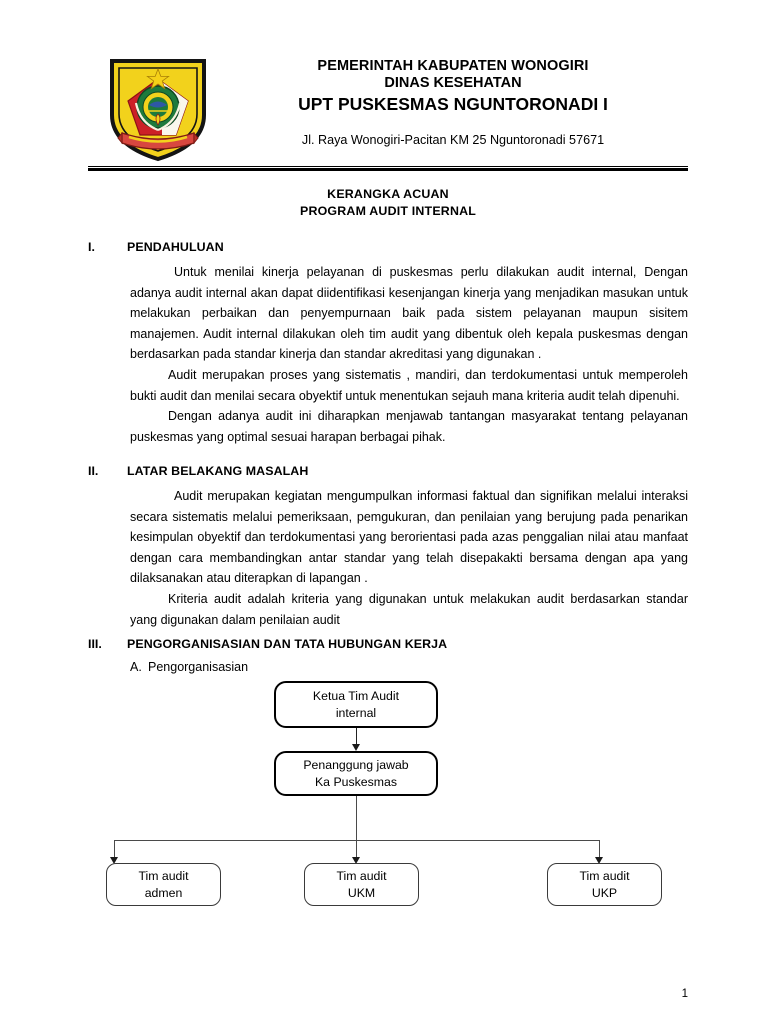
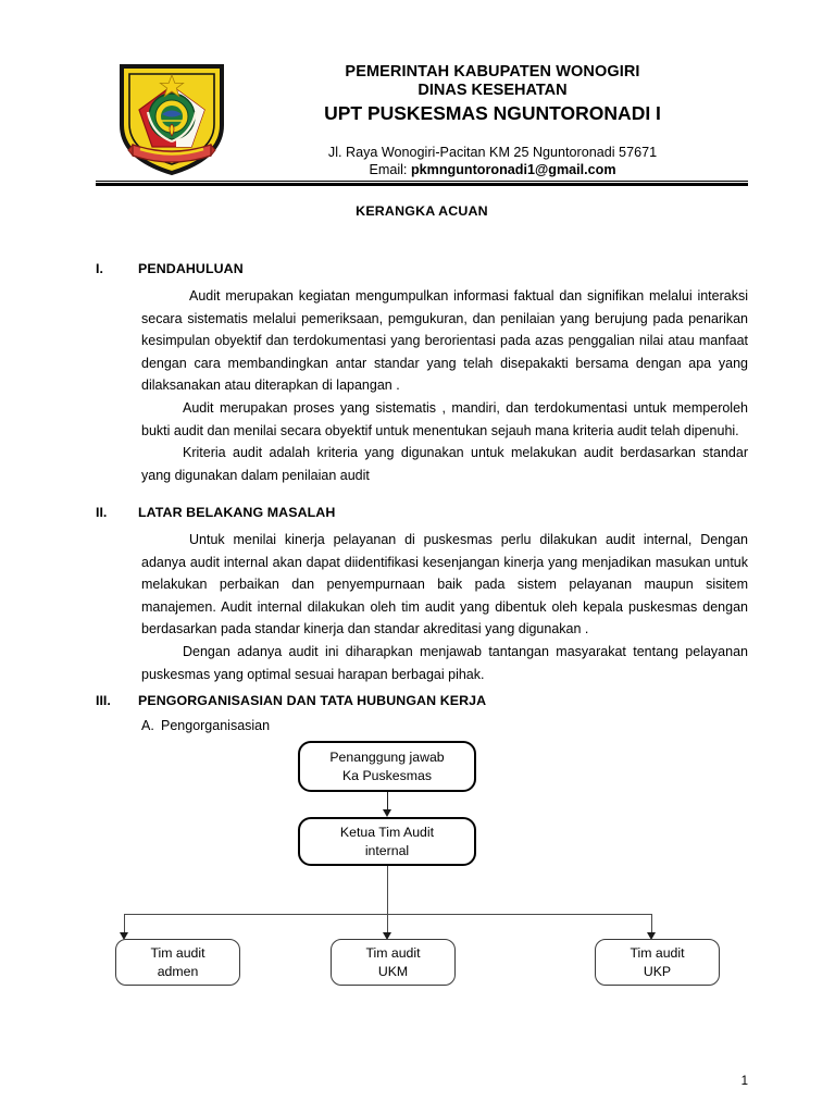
  PEMERINTAH KABUPATEN WONOGIRI
  DINAS KESEHATAN
  UPT PUSKESMAS NGUNTORONADI I
  Jl. Raya Wonogiri-Pacitan KM 25 Nguntoronadi 57671
+ Email: pkmnguntoronadi1@gmail.com
  KERANGKA ACUAN
- PROGRAM AUDIT INTERNAL
  I.
  PENDAHULUAN
- Untuk menilai kinerja pelayanan di puskesmas perlu dilakukan audit internal, Dengan adanya audit internal akan dapat diidentifikasi kesenjangan kinerja yang menjadikan masukan untuk melakukan perbaikan dan penyempurnaan baik pada sistem pelayanan maupun sisitem manajemen. Audit internal dilakukan oleh tim audit yang dibentuk oleh kepala puskesmas dengan berdasarkan pada standar kinerja dan standar akreditasi yang digunakan .
+ Audit merupakan kegiatan mengumpulkan informasi faktual dan signifikan melalui interaksi secara sistematis melalui pemeriksaan, pemgukuran, dan penilaian yang berujung pada penarikan kesimpulan obyektif dan terdokumentasi yang berorientasi pada azas penggalian nilai atau manfaat dengan cara membandingkan antar standar yang telah disepakakti bersama dengan apa yang dilaksanakan atau diterapkan di lapangan .
  Audit merupakan proses yang sistematis , mandiri, dan terdokumentasi untuk memperoleh bukti audit dan menilai secara obyektif untuk menentukan sejauh mana kriteria audit telah dipenuhi.
- Dengan adanya audit ini diharapkan menjawab tantangan masyarakat tentang pelayanan puskesmas yang optimal sesuai harapan berbagai pihak.
+ Kriteria audit adalah kriteria yang digunakan untuk melakukan audit berdasarkan standar yang digunakan dalam penilaian audit
  II.
  LATAR BELAKANG MASALAH
- Audit merupakan kegiatan mengumpulkan informasi faktual dan signifikan melalui interaksi secara sistematis melalui pemeriksaan, pemgukuran, dan penilaian yang berujung pada penarikan kesimpulan obyektif dan terdokumentasi yang berorientasi pada azas penggalian nilai atau manfaat dengan cara membandingkan antar standar yang telah disepakakti bersama dengan apa yang dilaksanakan atau diterapkan di lapangan .
+ Untuk menilai kinerja pelayanan di puskesmas perlu dilakukan audit internal, Dengan adanya audit internal akan dapat diidentifikasi kesenjangan kinerja yang menjadikan masukan untuk melakukan perbaikan dan penyempurnaan baik pada sistem pelayanan maupun sisitem manajemen. Audit internal dilakukan oleh tim audit yang dibentuk oleh kepala puskesmas dengan berdasarkan pada standar kinerja dan standar akreditasi yang digunakan .
- Kriteria audit adalah kriteria yang digunakan untuk melakukan audit berdasarkan standar yang digunakan dalam penilaian audit
+ Dengan adanya audit ini diharapkan menjawab tantangan masyarakat tentang pelayanan puskesmas yang optimal sesuai harapan berbagai pihak.
  III.
  PENGORGANISASIAN DAN TATA HUBUNGAN KERJA
  A. Pengorganisasian
- Ketua Tim Audit
+ Penanggung jawab
- internal
+ Ka Puskesmas
- Penanggung jawab
+ Ketua Tim Audit
- Ka Puskesmas
+ internal
  Tim audit
  admen
  Tim audit
  UKM
  Tim audit
  UKP
  1
